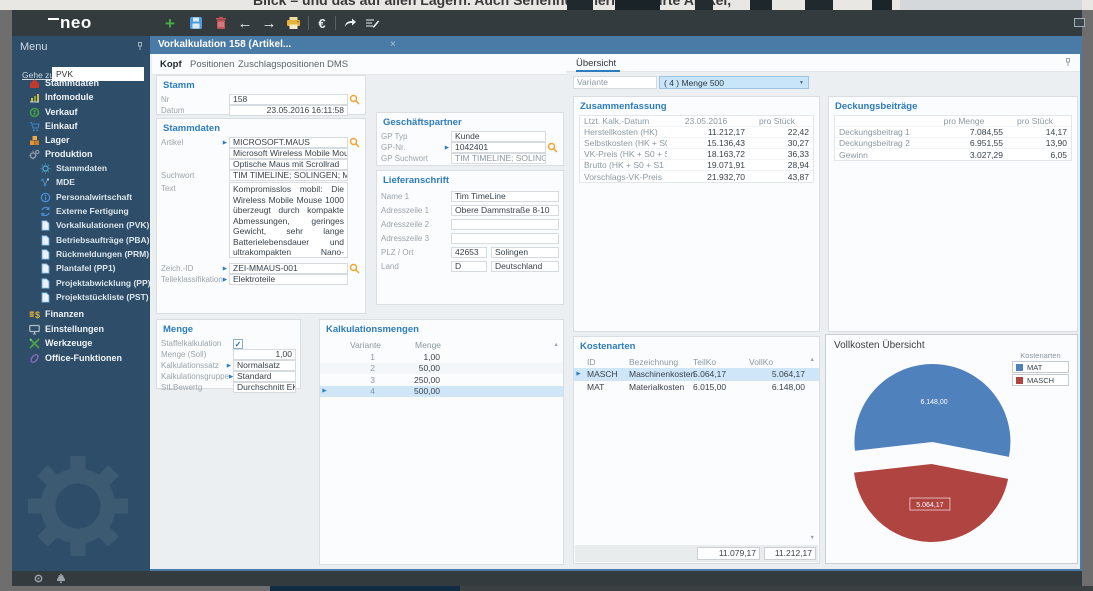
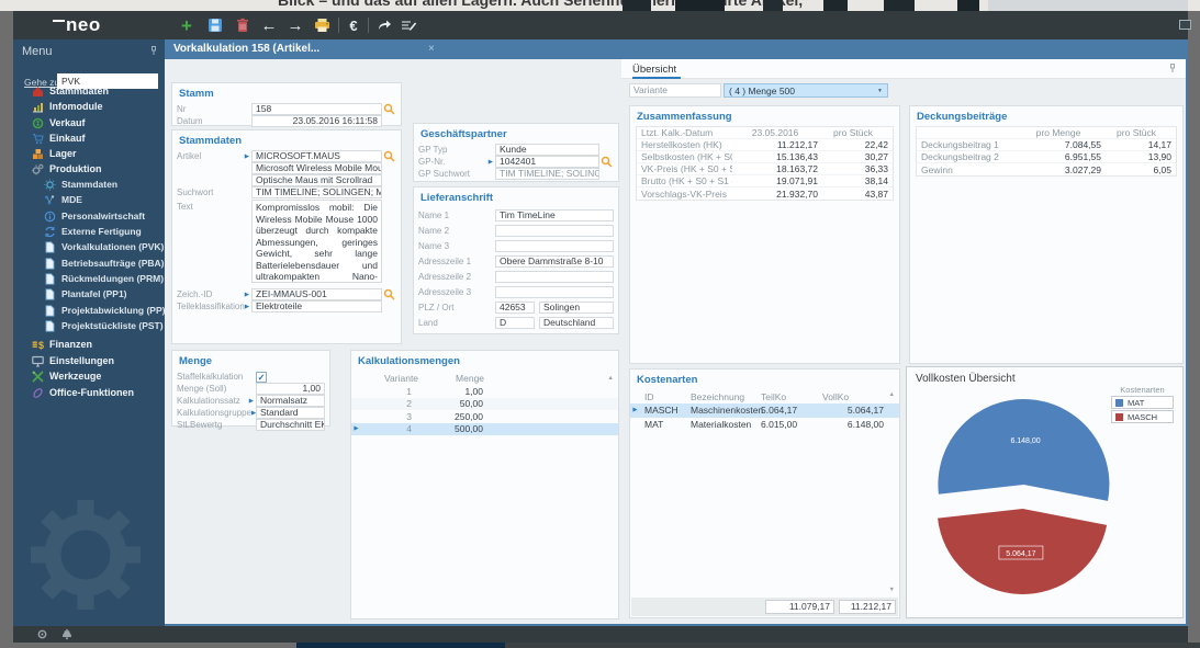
  Blick – und das auf allen Lagern. Auch Seriennerrte Ael,
  neo
  +
  ←
  →
  €
  Menu
  PVK
  Stammdaten
  Infomodule
  Verkauf
  Einkauf
  Lager
  Produktion
  Stammdaten
  MDE
  Personalwirtschaft
  Externe Fertigung
  Vorkalkulationen (PVK)
  Betriebsaufträge (PBA)
  Rückmeldungen (PRM)
  Plantafel (PP1)
  Projektabwicklung (PP
  Projektstückliste (PST)
  $
  Finanzen
  Einstellungen
  Werkzeuge
  Office-Funktionen
  Vorkalkulation 158 (Artikel...
  ×
- Kopf
- Positionen
- Zuschlagspositionen
- DMS
  Stamm
  Nr
  158
  Datum
  23.05.2016 16:11:58
  Stammdaten
  Artikel
  MICROSOFT.MAUS
  Microsoft Wireless Mobile Mou
  Optische Maus mit Scrollrad
  Suchwort
  TIM TIMELINE; SOLINGEN; M
  Text
  Kompromisslos mobil: Die Wireless Mobile Mouse 1000 überzeugt durch kompakte Abmessungen, geringes Gewicht, sehr lange Batterielebensdauer und ultrakompakten Nano-
  Zeich.-ID
  ZEI-MMAUS-001
  Teileklassifikation
  Elektroteile
  Menge
  Staffelkalkulation
  ✓
  Menge (Soll)
  1,00
  Kalkulationssatz
  Normalsatz
  Kalkulationsgruppe
  Standard
  StLBewertg
  Durchschnitt EK
  Geschäftspartner
  GP Typ
  Kunde
  GP-Nr.
  1042401
  GP Suchwort
  TIM TIMELINE; SOLING
  Lieferanschrift
  Name 1
  Tim TimeLine
+ Name 2
+ Name 3
  Adresszeile 1
  Obere Dammstraße 8-10
  Adresszeile 2
  Adresszeile 3
  PLZ / Ort
  42653
  Solingen
  Land
  D
  Deutschland
  Kalkulationsmengen
  Variante
  Menge
  1
  1,00
  2
  50,00
  3
  250,00
  4
  500,00
  Übersicht
  Variante
  ( 4 ) Menge 500
  Zusammenfassung
  Ltzt. Kalk.-Datum
  23.05.2016
  pro Stück
  Herstellkosten (HK)
  11.212,17
  22,42
  Selbstkosten (HK + S
  15.136,43
  30,27
  VK-Preis (HK + S0 +
  18.163,72
  36,33
  Brutto (HK + S0 + S1
  19.071,91
- 28,94
+ 38,14
  Vorschlags-VK-Preis
  21.932,70
  43,87
  Deckungsbeiträge
  pro Menge
  pro Stück
  Deckungsbeitrag 1
  7.084,55
  14,17
  Deckungsbeitrag 2
  6.951,55
  13,90
  Gewinn
  3.027,29
  6,05
  Kostenarten
  ID
  Bezeichnung
  TeilKo
  VollKo
  MASCH
  Maschinenkosten
  5.064,1
  5.064,17
  MAT
  Materialkosten
  6.015,0
  6.148,00
  11.079,17
  11.212,17
  Vollkosten Übersicht
  Kostenarten
  MAT
  MASCH
